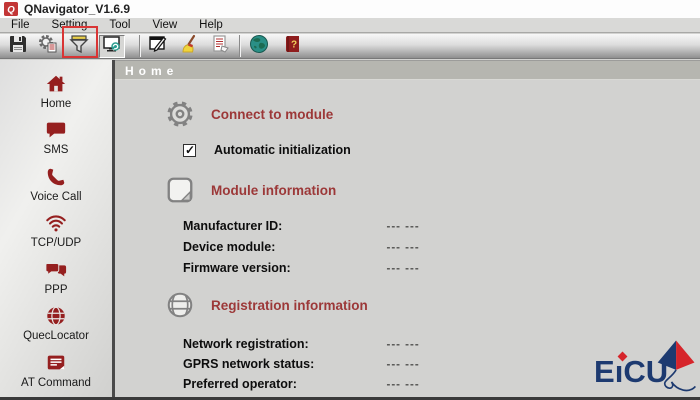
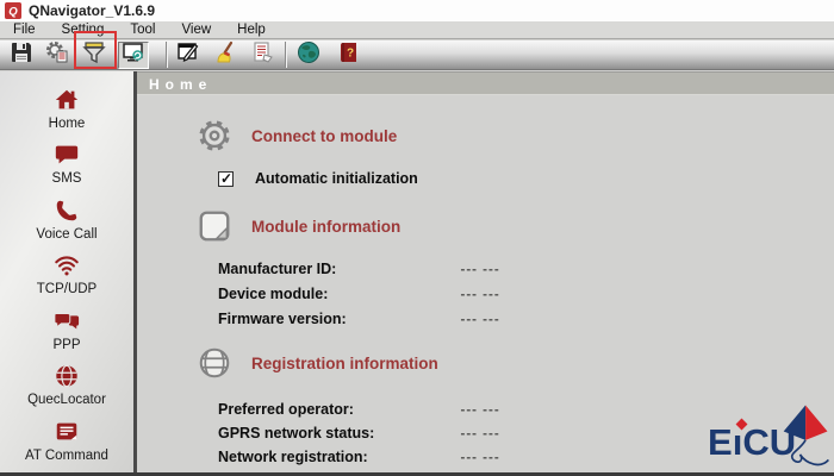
  Q
  QNavigator_V1.6.9
  File
  Setting
  Tool
  View
  Help
  ?
  Home
  SMS
  Voice Call
  TCP/UDP
  PPP
  QuecLocator
  AT Command
  Home
  Connect to module
  Automatic initialization
  Module information
  Manufacturer ID: --- ---
  Device module: --- ---
  Firmware version: --- ---
  Registration information
- Network registration: --- ---
+ Preferred operator: --- ---
  GPRS network status: --- ---
- Preferred operator: --- ---
+ Network registration: --- ---
  EıCU
